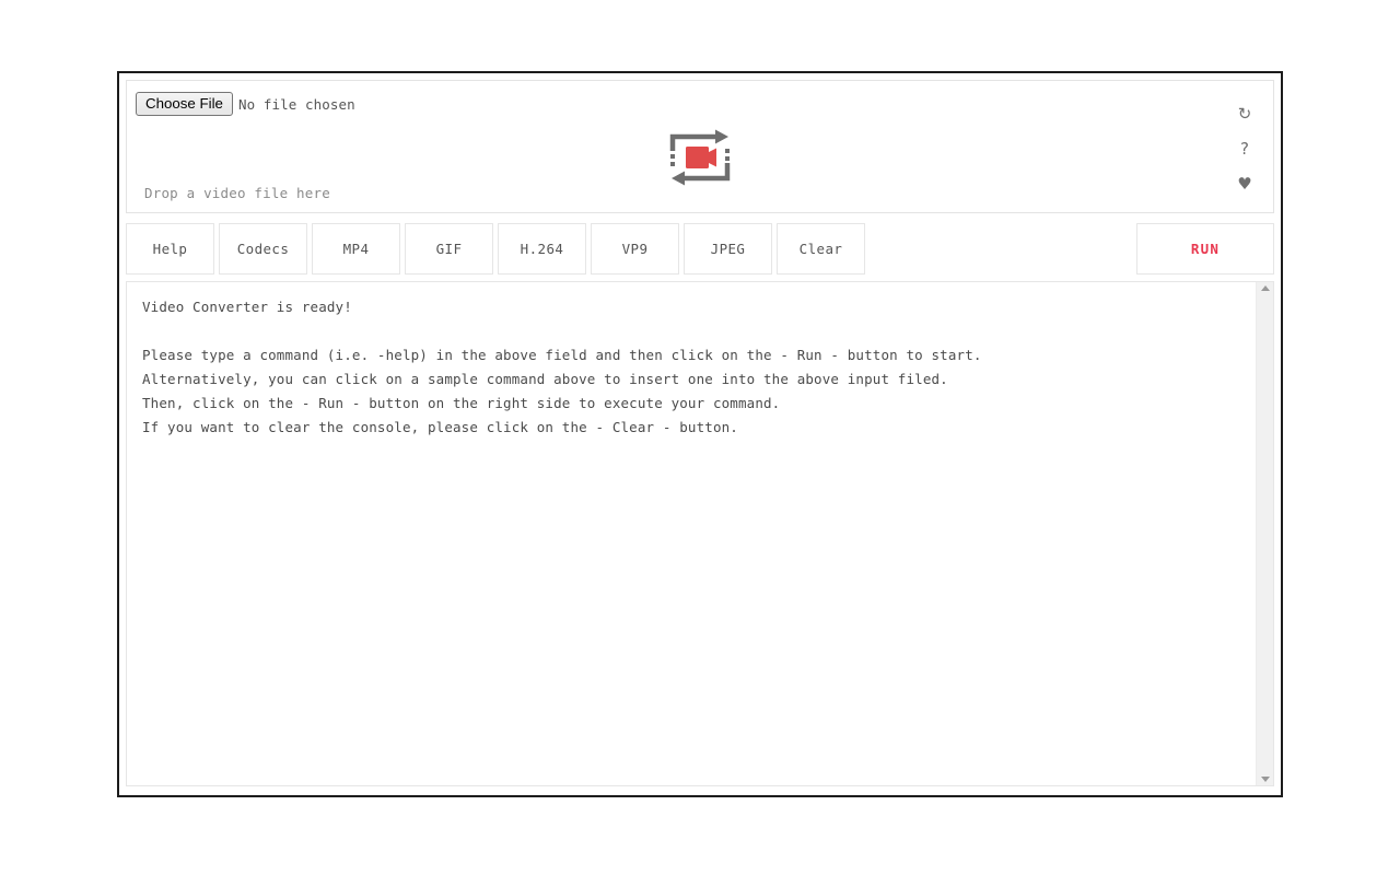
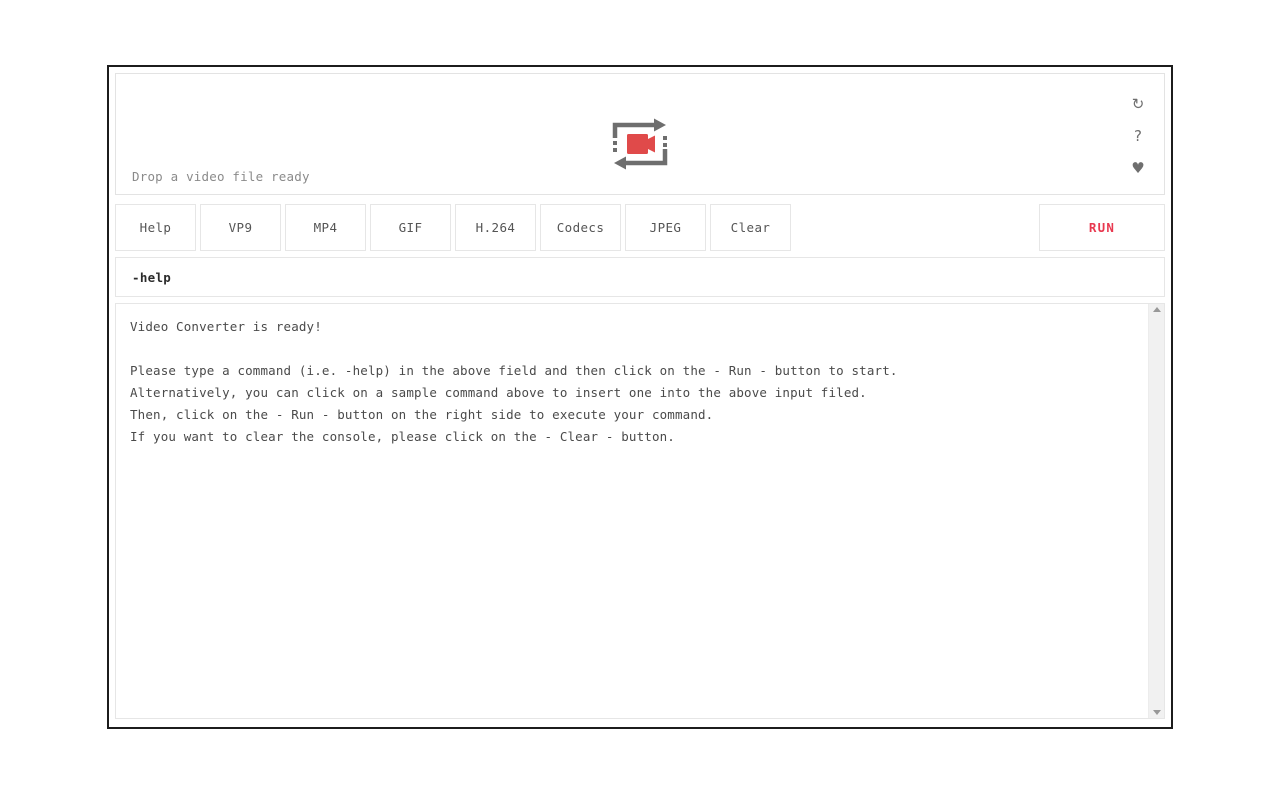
- Choose File
- No file chosen
- Drop a video file here
+ Drop a video file ready
  ↻
  ?
  ♥
  Help
- Codecs
+ VP9
  MP4
  GIF
  H.264
- VP9
+ Codecs
  JPEG
  Clear
  RUN
+ -help
  Video Converter is ready!
  Please type a command (i.e. -help) in the above field and then click on the - Run - button to start.
  Alternatively, you can click on a sample command above to insert one into the above input filed.
  Then, click on the - Run - button on the right side to execute your command.
  If you want to clear the console, please click on the - Clear - button.
